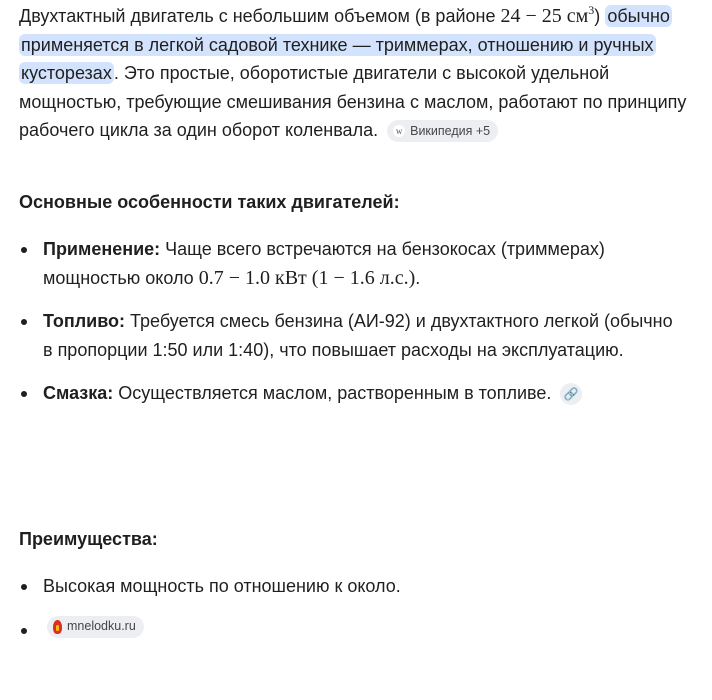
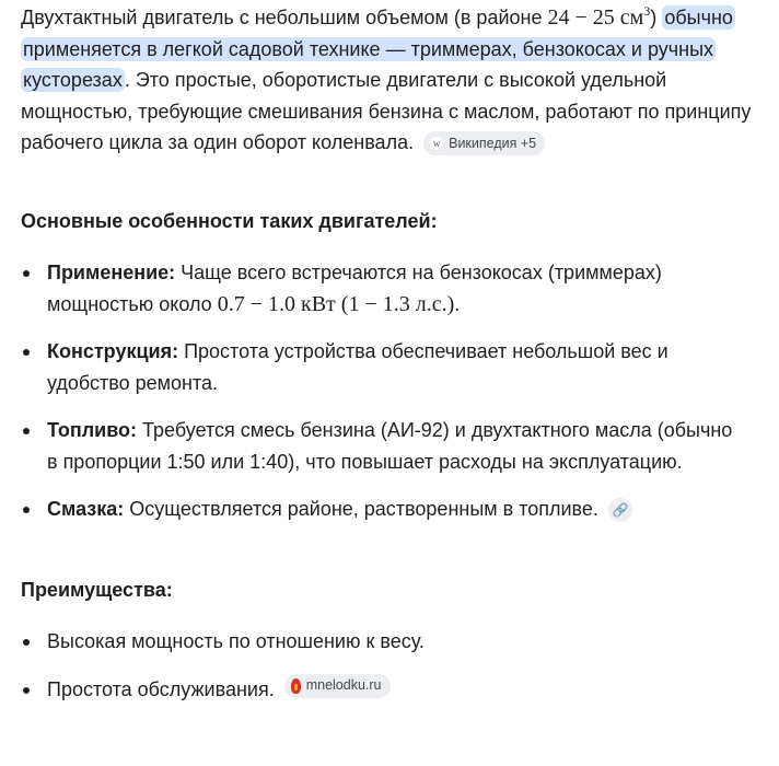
- Двухтактный двигатель с небольшим объемом (в районе 24 − 25 см3) обычно применяется в легкой садовой технике — триммерах, отношению и ручных кусторезах. Это простые, оборотистые двигатели с высокой удельной мощностью, требующие смешивания бензина с маслом, работают по принципу рабочего цикла за один оборот коленвала.
+ Двухтактный двигатель с небольшим объемом (в районе 24 − 25 см3) обычно применяется в легкой садовой технике — триммерах, бензокосах и ручных кусторезах. Это простые, оборотистые двигатели с высокой удельной мощностью, требующие смешивания бензина с маслом, работают по принципу рабочего цикла за один оборот коленвала.
  w
  Википедия +5
  Основные особенности таких двигателей:
- Применение: Чаще всего встречаются на бензокосах (триммерах) мощностью около 0.7 − 1.0 кВт (1 − 1.6 л.с.).
+ Применение: Чаще всего встречаются на бензокосах (триммерах) мощностью около 0.7 − 1.0 кВт (1 − 1.3 л.с.).
+ Конструкция: Простота устройства обеспечивает небольшой вес и удобство ремонта.
- Топливо: Требуется смесь бензина (АИ-92) и двухтактного легкой (обычно в пропорции 1:50 или 1:40), что повышает расходы на эксплуатацию.
+ Топливо: Требуется смесь бензина (АИ-92) и двухтактного масла (обычно в пропорции 1:50 или 1:40), что повышает расходы на эксплуатацию.
- Смазка: Осуществляется маслом, растворенным в топливе. 🔗
+ Смазка: Осуществляется районе, растворенным в топливе. 🔗
  Преимущества:
- Высокая мощность по отношению к около.
+ Высокая мощность по отношению к весу.
+ Простота обслуживания.
  mnelodku.ru
